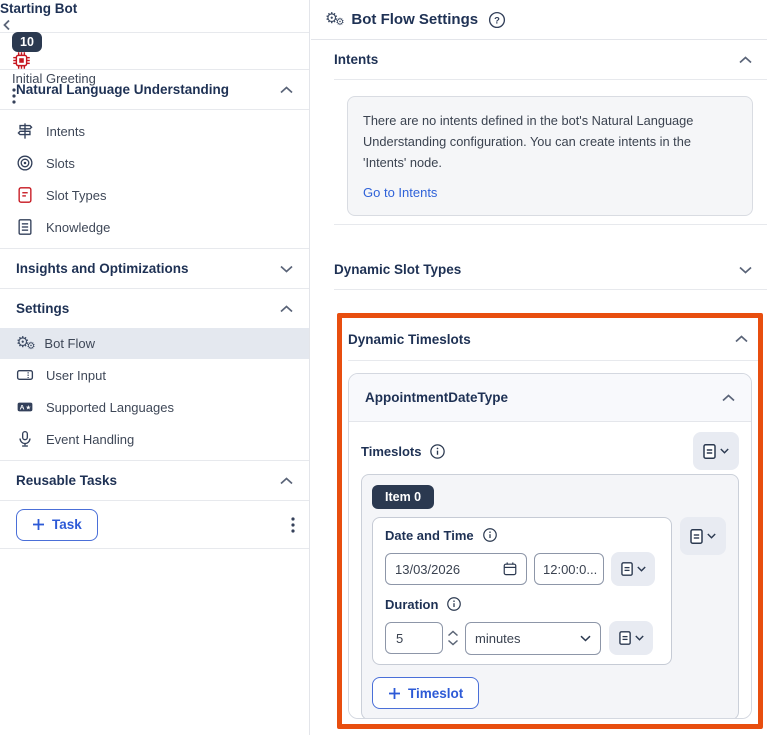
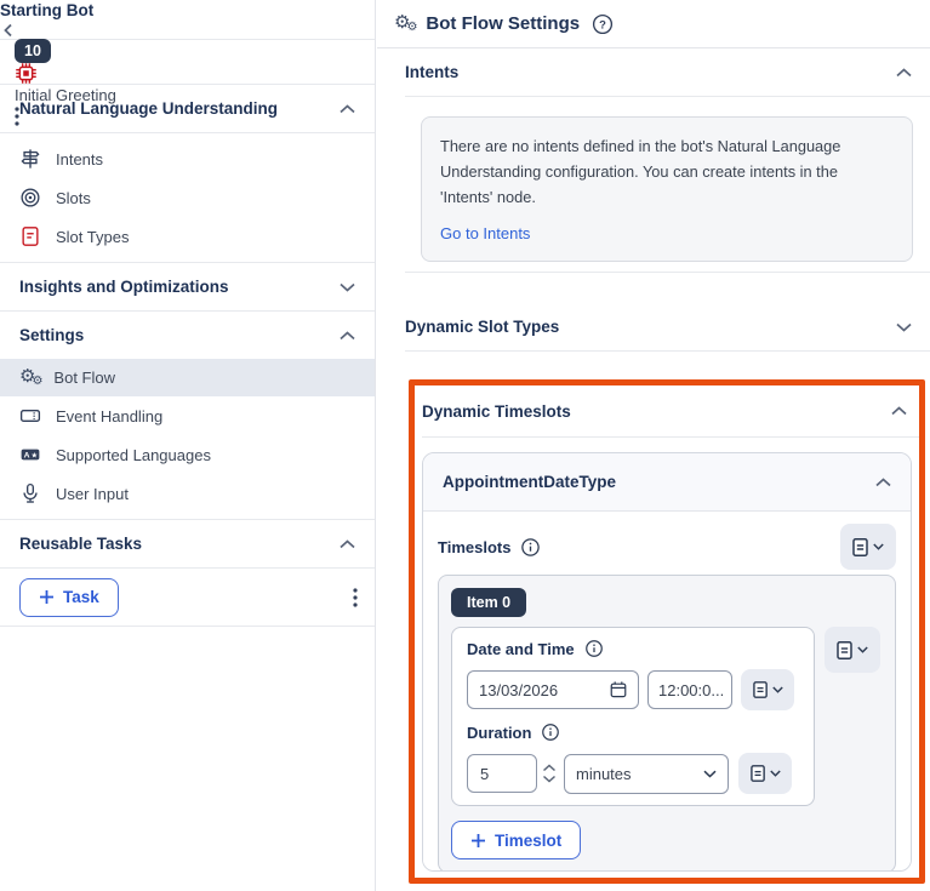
  Starting Bot
  10 Initial Greeting
  Natural Language Understanding
  Intents
  Slots
  Slot Types
- Knowledge
  Insights and Optimizations
  Settings
  ⚙⚙
  Bot Flow
- User Input
+ Event Handling
  Supported Languages
- Event Handling
+ User Input
  Reusable Tasks
  Task
  ⚙⚙
  Bot Flow Settings
  ?
  Intents
  There are no intents defined in the bot's Natural Language Understanding configuration. You can create intents in the 'Intents' node.
  Go to Intents
  Dynamic Slot Types
  Dynamic Timeslots
  AppointmentDateType
  Timeslots
  Item 0
  Date and Time
  13/03/2026
  12:00:0...
  Duration
  5
  minutes
  Timeslot
